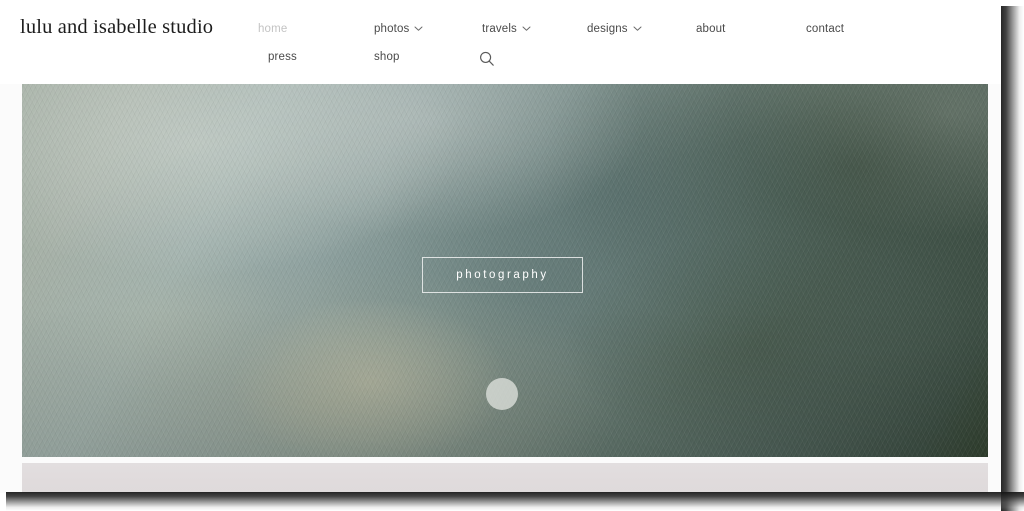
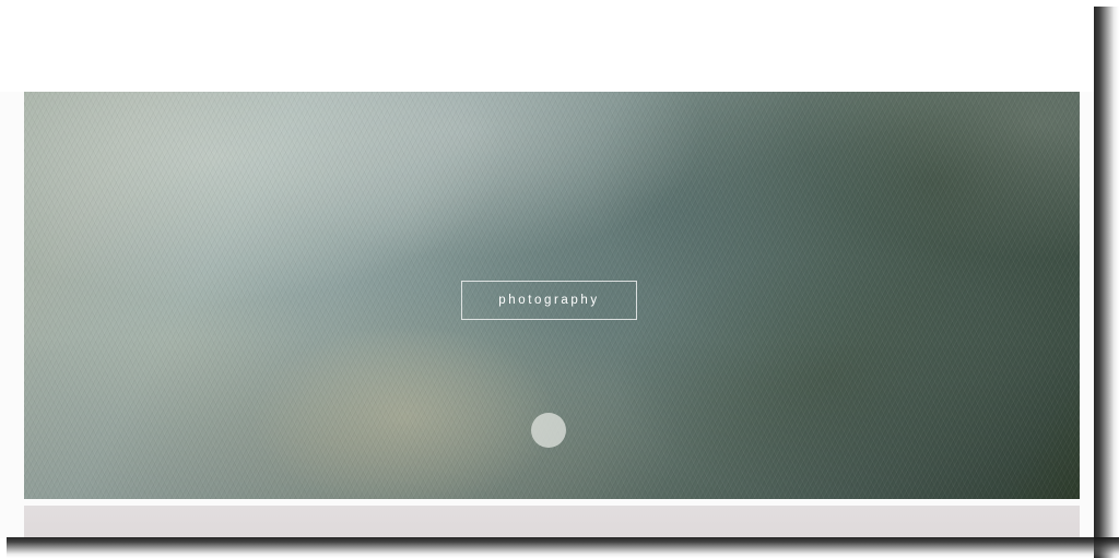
- lulu and isabelle studio
- home
- photos
- travels
- designs
- about
- contact
- press
- shop
  photography
